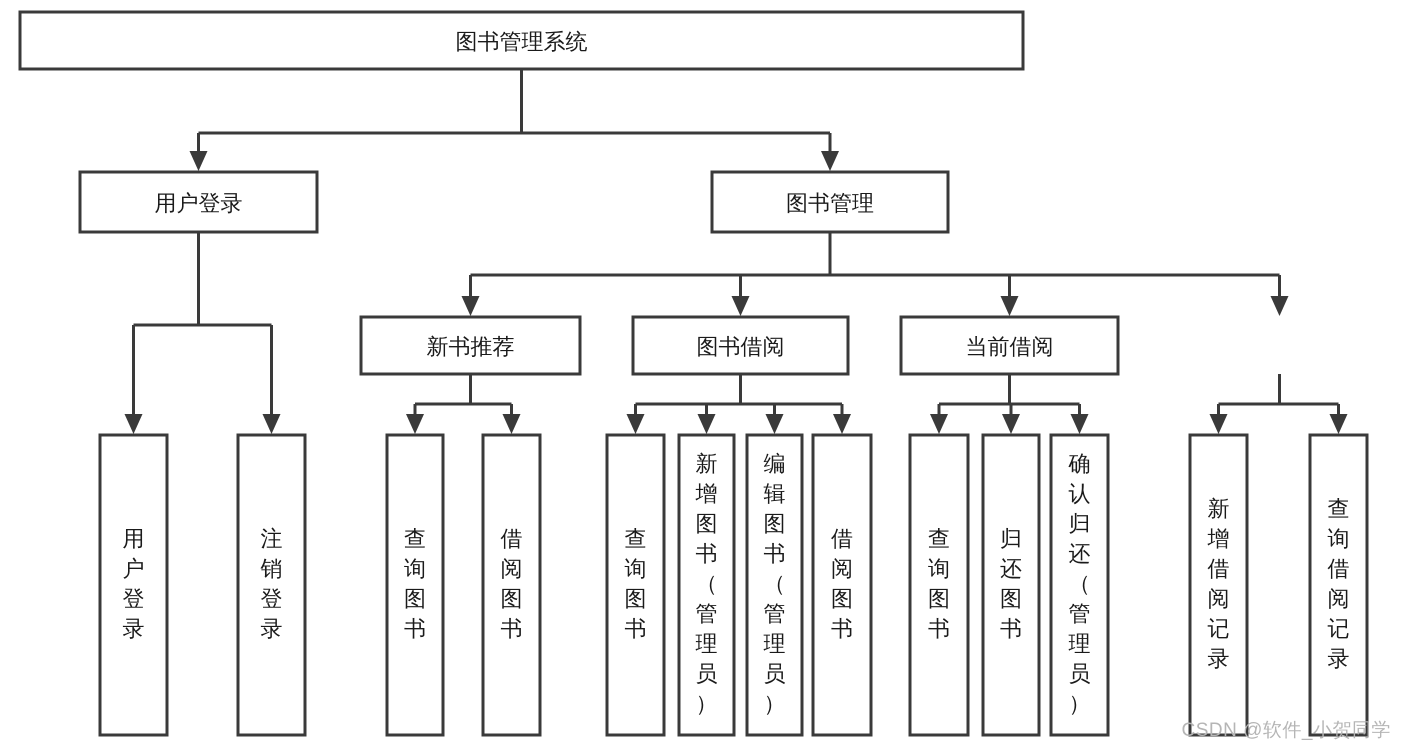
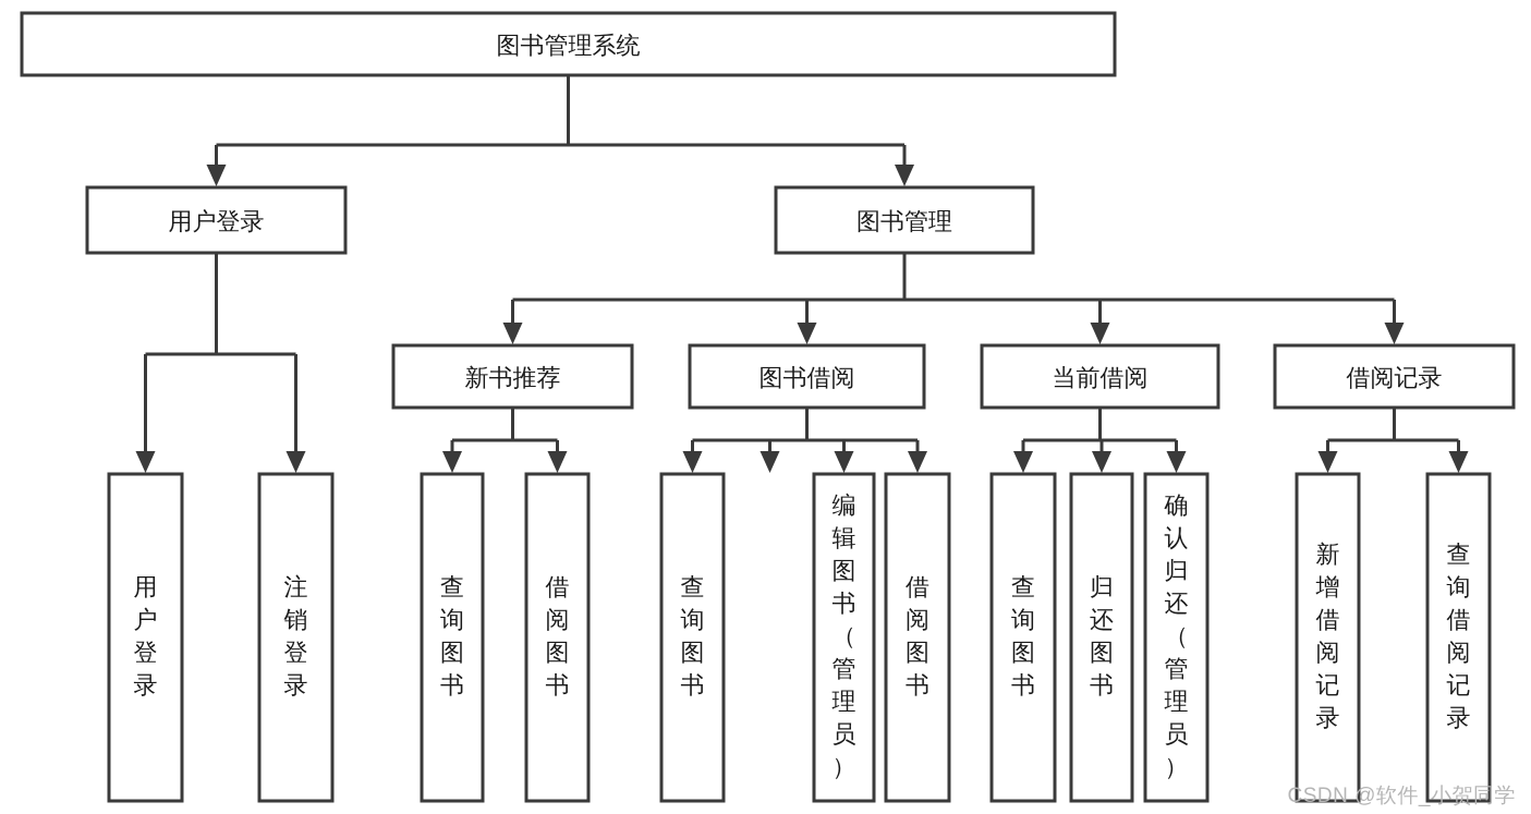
  图书管理系统
  用户登录
  图书管理
  新书推荐
  图书借阅
  当前借阅
+ 借阅记录
  用户登录
  注销登录
  查询图书
  借阅图书
  查询图书
- 新增图书（管理员）
  编辑图书（管理员）
  借阅图书
  查询图书
  归还图书
  确认归还（管理员）
  新增借阅记录
  查询借阅记录
  CSDN @软件_小贺同学
